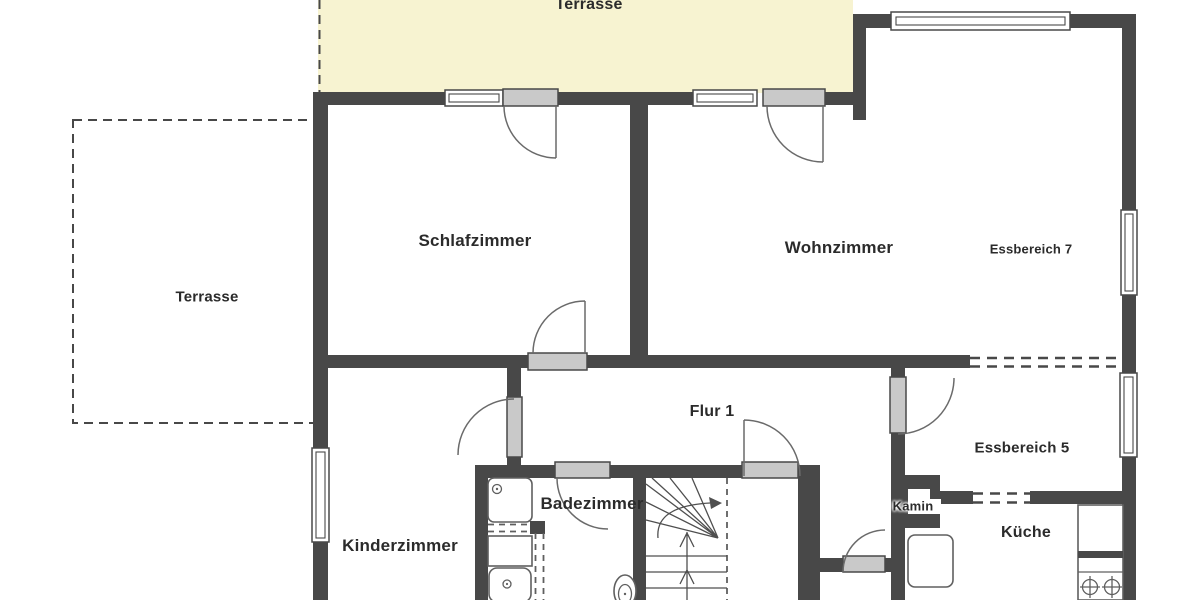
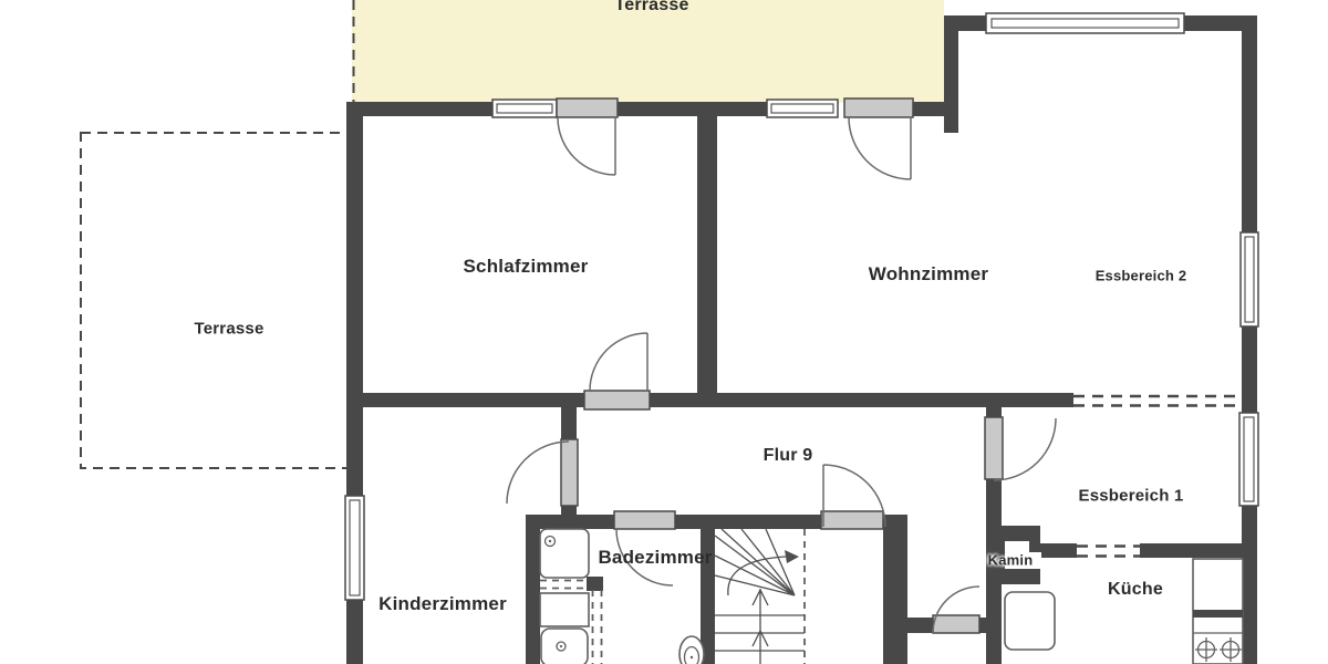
  Terrasse
  Terrasse
  Schlafzimmer
  Wohnzimmer
- Essbereich 7
+ Essbereich 2
- Flur 1
+ Flur 9
- Essbereich 5
+ Essbereich 1
  Kinderzimmer
  Badezimmer
  Kamin
  Küche
